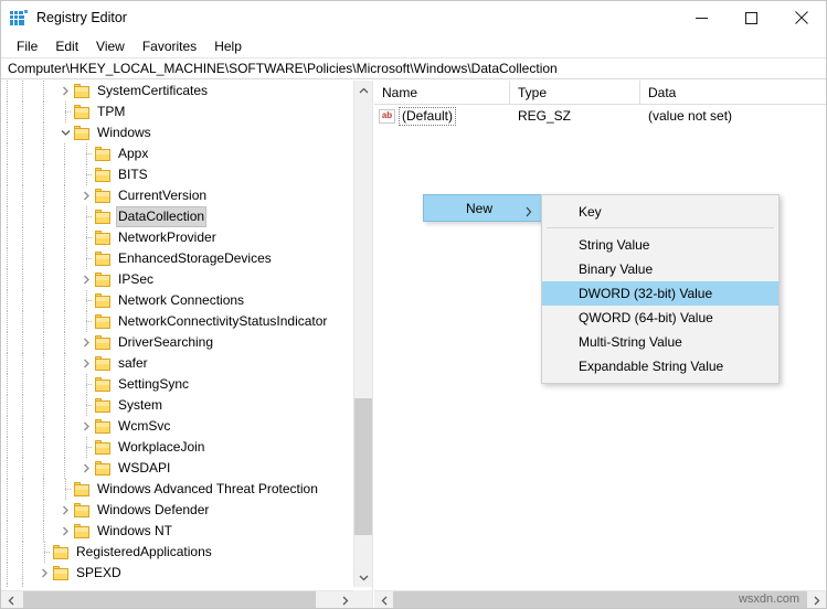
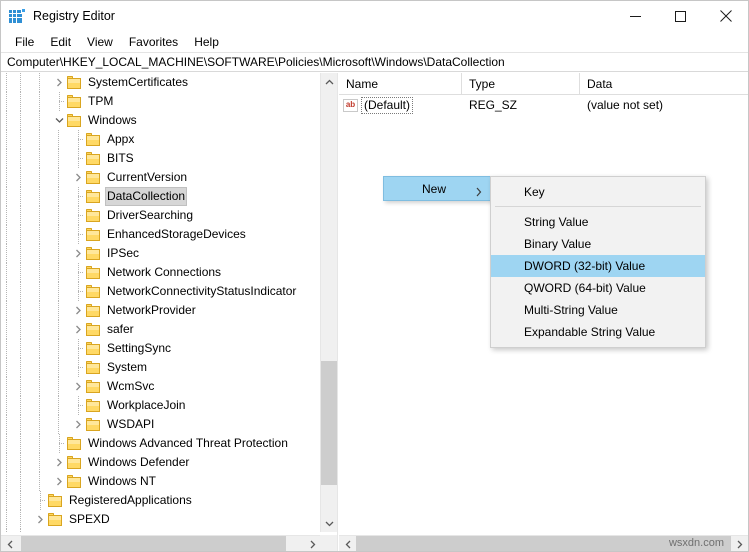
  Registry Editor
  File
  Edit
  View
  Favorites
  Help
  Computer\HKEY_LOCAL_MACHINE\SOFTWARE\Policies\Microsoft\Windows\DataCollection
  SystemCertificates
  TPM
  Windows
  Appx
  BITS
  CurrentVersion
  DataCollection
- NetworkProvider
+ DriverSearching
  EnhancedStorageDevices
  IPSec
  Network Connections
  NetworkConnectivityStatusIndicator
- DriverSearching
+ NetworkProvider
  safer
  SettingSync
  System
  WcmSvc
  WorkplaceJoin
  WSDAPI
  Windows Advanced Threat Protection
  Windows Defender
  Windows NT
  RegisteredApplications
  SPEXD
  Name
  Type
  Data
  ab
  (Default)
  REG_SZ
  (value not set)
  New
  Key
  String Value
  Binary Value
  DWORD (32-bit) Value
  QWORD (64-bit) Value
  Multi-String Value
  Expandable String Value
  wsxdn.com
